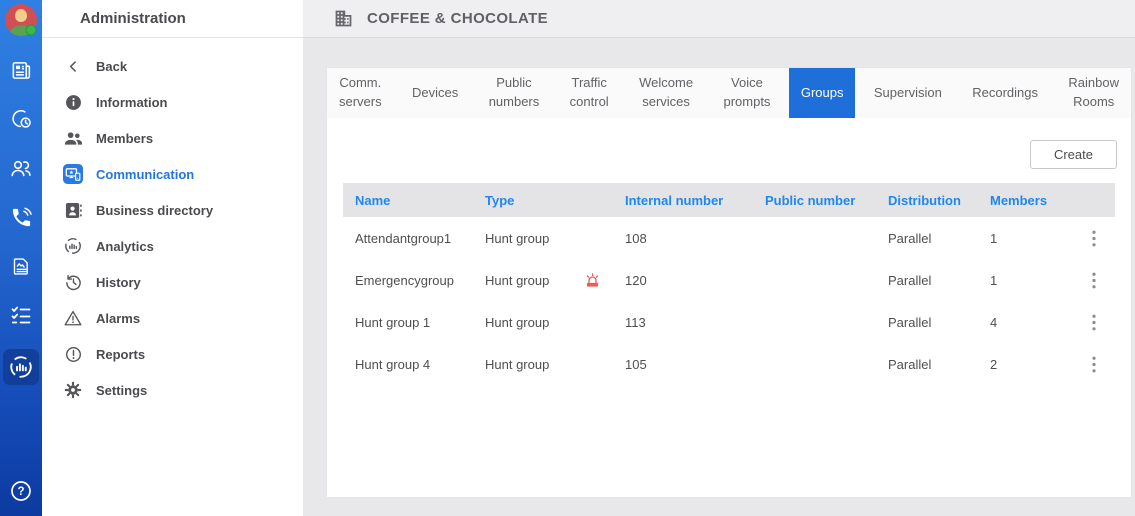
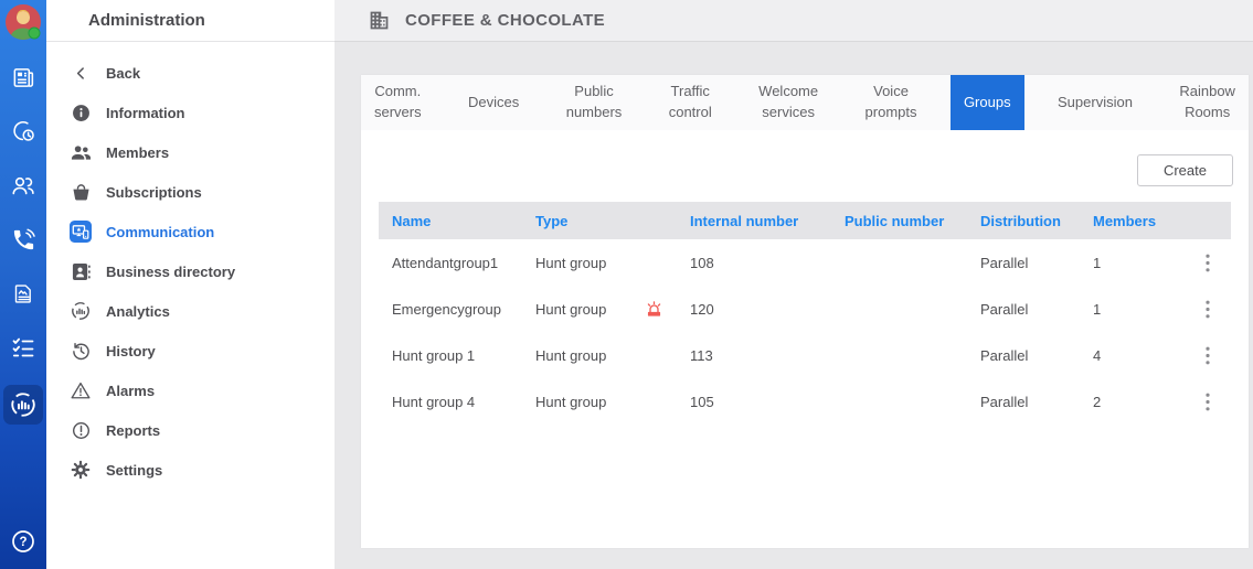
  ?
  Administration
  Back
  Information
  Members
+ Subscriptions
  Communication
  Business directory
  Analytics
  History
  Alarms
  Reports
  Settings
  COFFEE & CHOCOLATE
  Comm.
  servers
  Devices
  Public
  numbers
  Traffic
  control
  Welcome
  services
  Voice
  prompts
  Groups
  Supervision
- Recordings
  Rainbow
  Rooms
  Create
  Name
  Type
  Internal number
  Public number
  Distribution
  Members
  Attendantgroup1
  Hunt group
  108
  Parallel
  1
  Emergencygroup
  Hunt group
  120
  Parallel
  1
  Hunt group 1
  Hunt group
  113
  Parallel
  4
  Hunt group 4
  Hunt group
  105
  Parallel
  2
